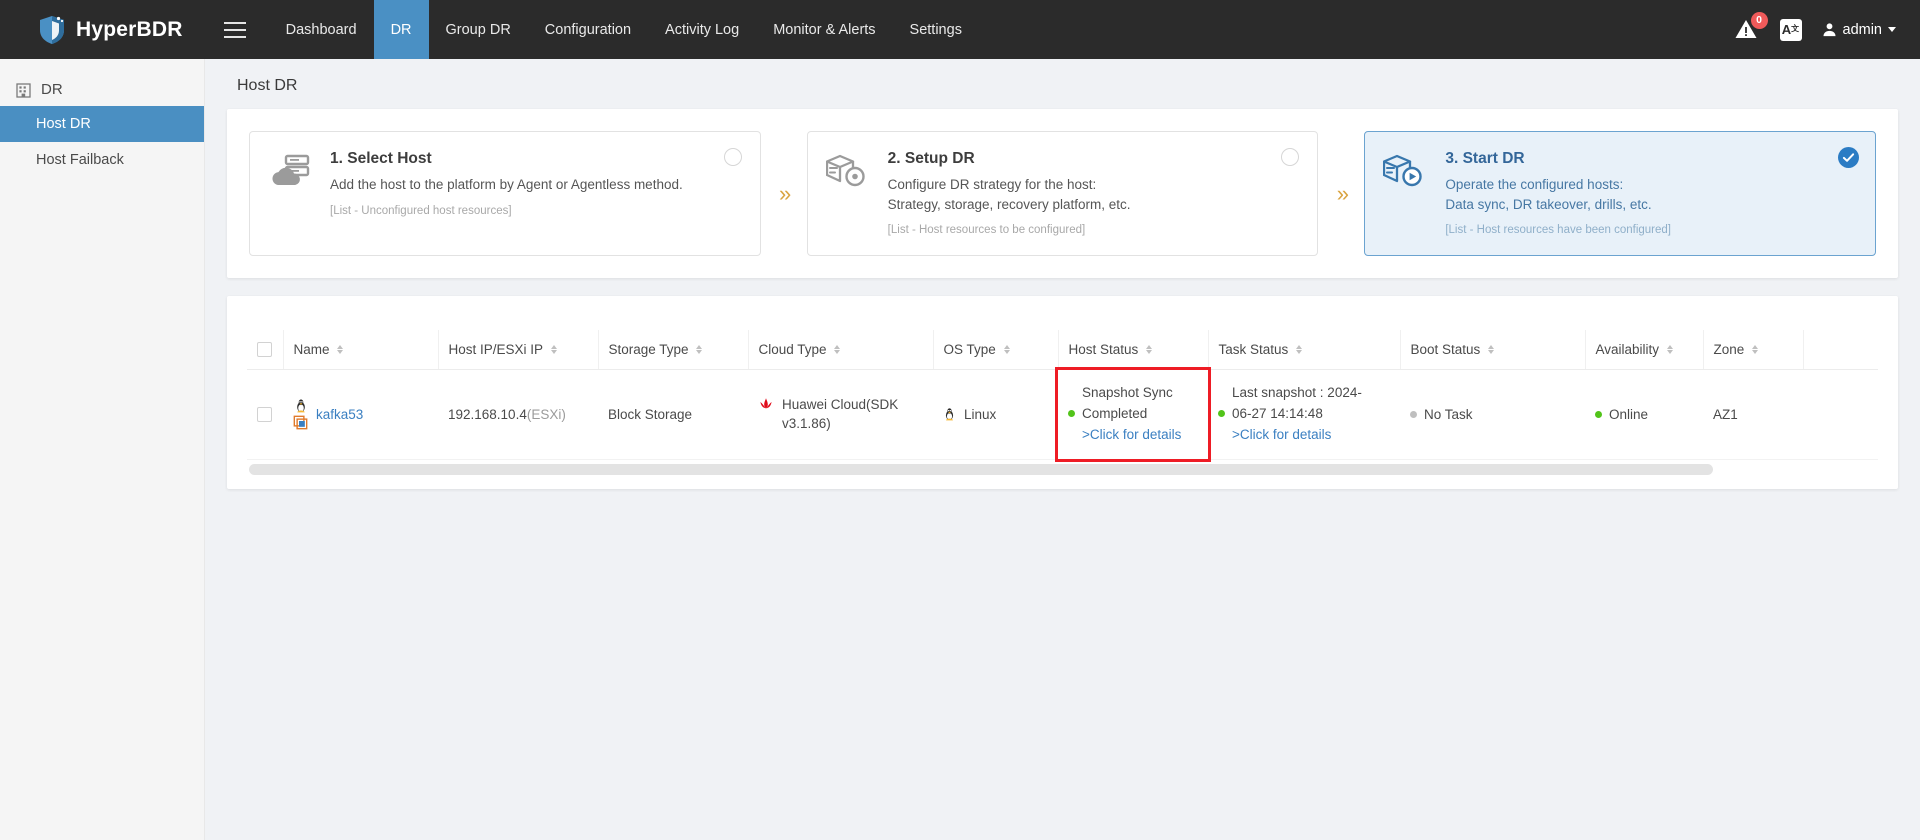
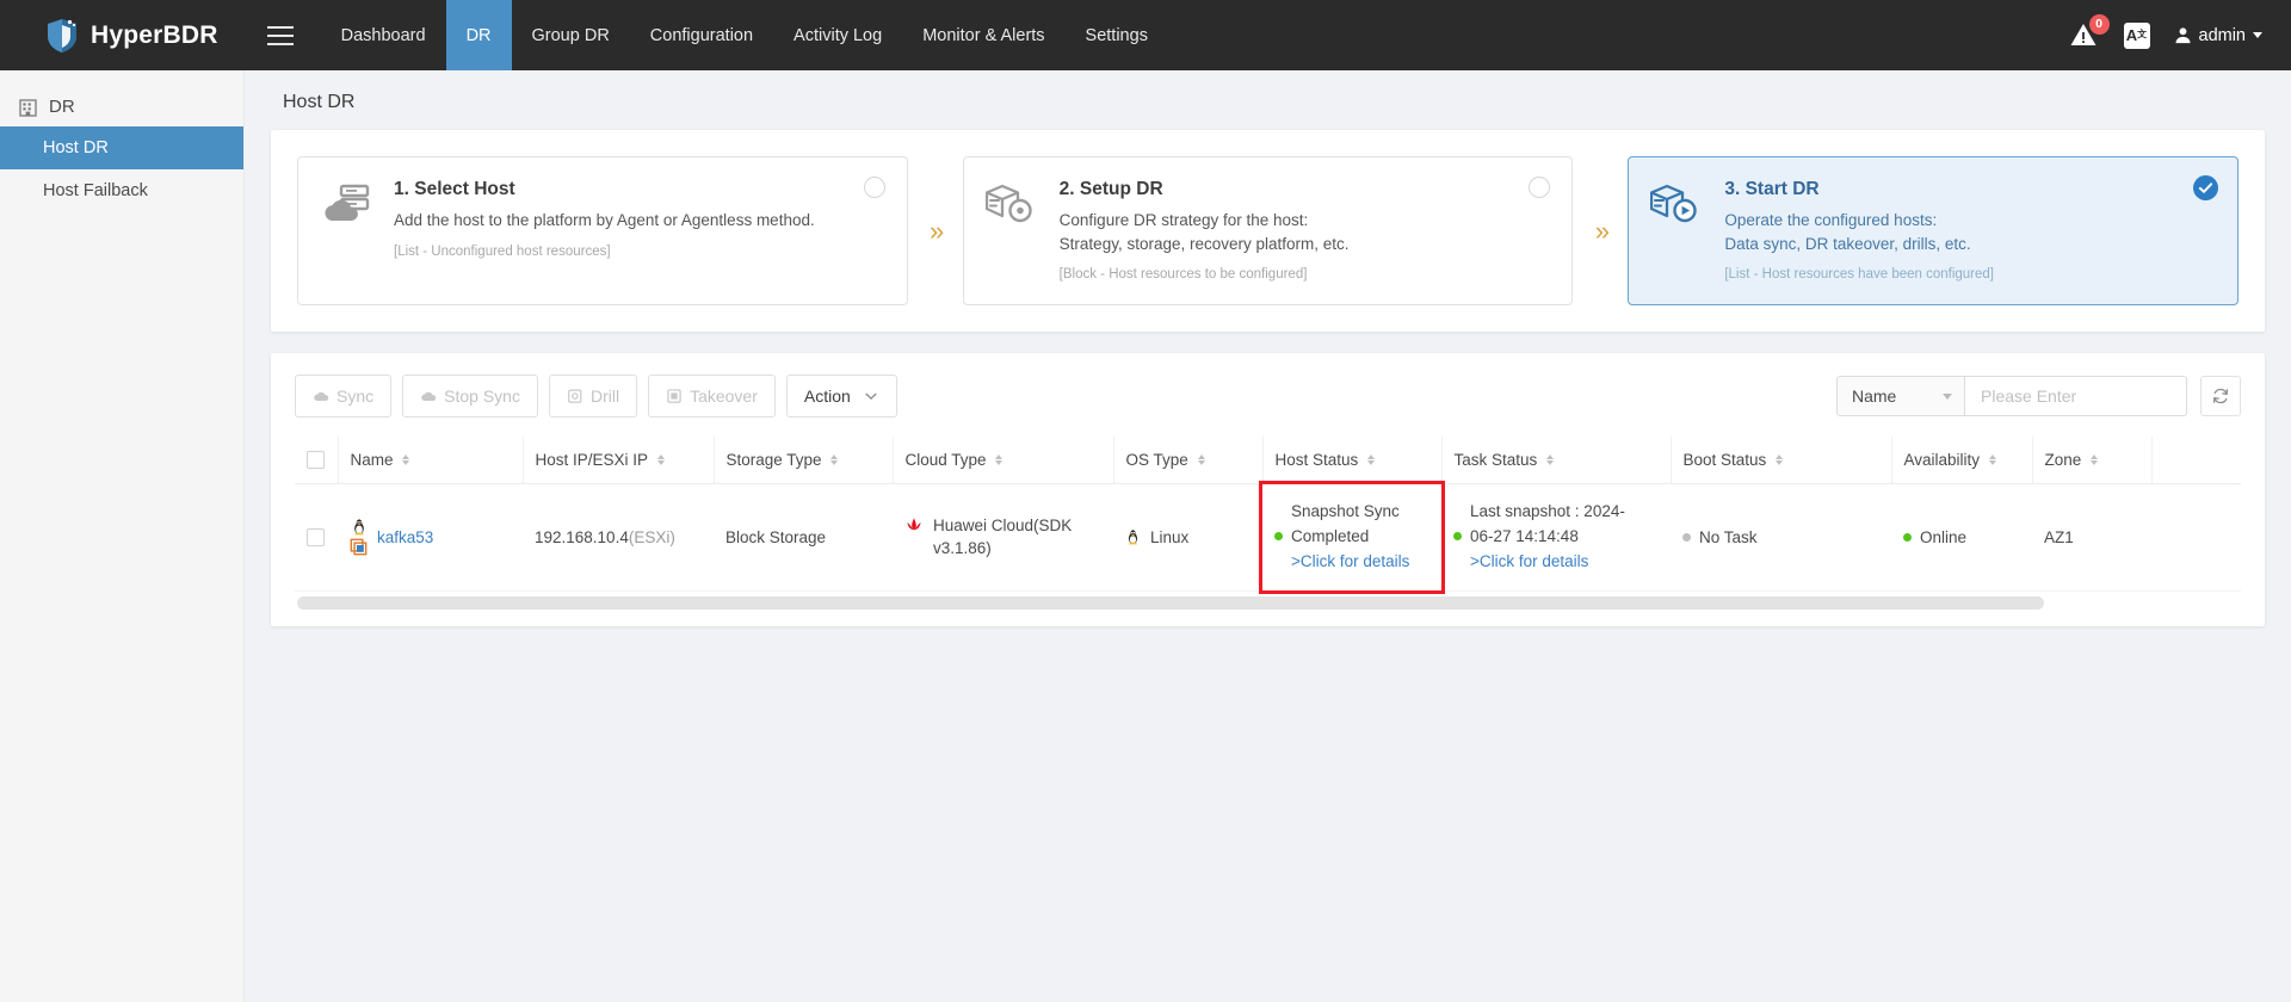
  HyperBDR
  Dashboard
  DR
  Group DR
  Configuration
  Activity Log
  Monitor & Alerts
  Settings
  0
  A
  文
  admin
  DR
  Host DR
  Host Failback
  Host DR
  1. Select Host
  Add the host to the platform by Agent or Agentless method.
  [List - Unconfigured host resources]
  »
  2. Setup DR
  Configure DR strategy for the host:
  Strategy, storage, recovery platform, etc.
- [List - Host resources to be configured]
+ [Block - Host resources to be configured]
  »
  3. Start DR
  Operate the configured hosts:
  Data sync, DR takeover, drills, etc.
  [List - Host resources have been configured]
+ Sync
+ Stop Sync
+ Drill
+ Takeover
+ Action
+ Name
+ Please Enter
  	Name	Host IP/ESXi IP	Storage Type	Cloud Type	OS Type	Host Status	Task Status	Boot Status	Availability	Zone
  	kafka53	192.168.10.4(ESXi)	Block Storage	Huawei Cloud(SDK v3.1.86)	Linux	Snapshot Sync Completed >Click for details	Last snapshot : 2024- 06-27 14:14:48 >Click for details	No Task	Online	AZ1
